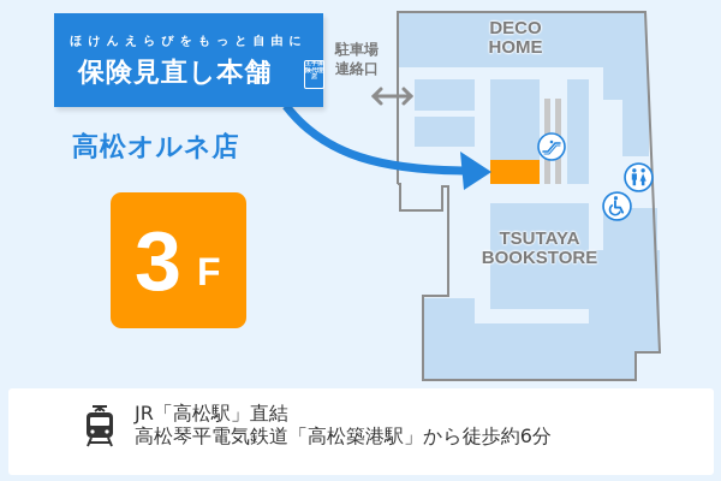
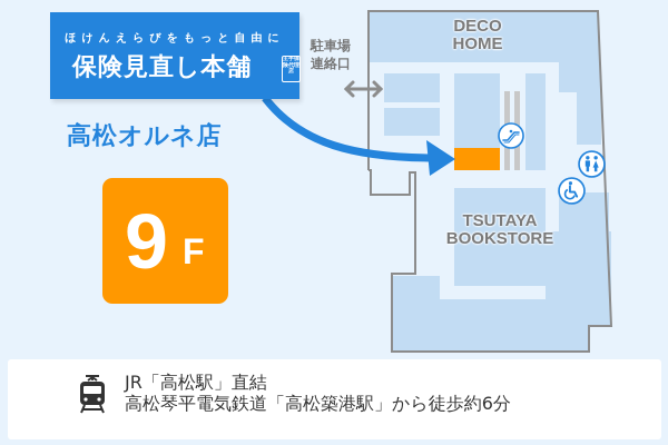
  DECO
  HOME
  TSUTAYA
  BOOKSTORE
  駐車場
  連絡口
  ほけんえらびをもっと自由に
  保険見直し本舗
  高松オルネ店
- 3
+ 9
  F
  JR「高松駅」直結
  高松琴平電気鉄道「高松築港駅」から徒歩約6分
